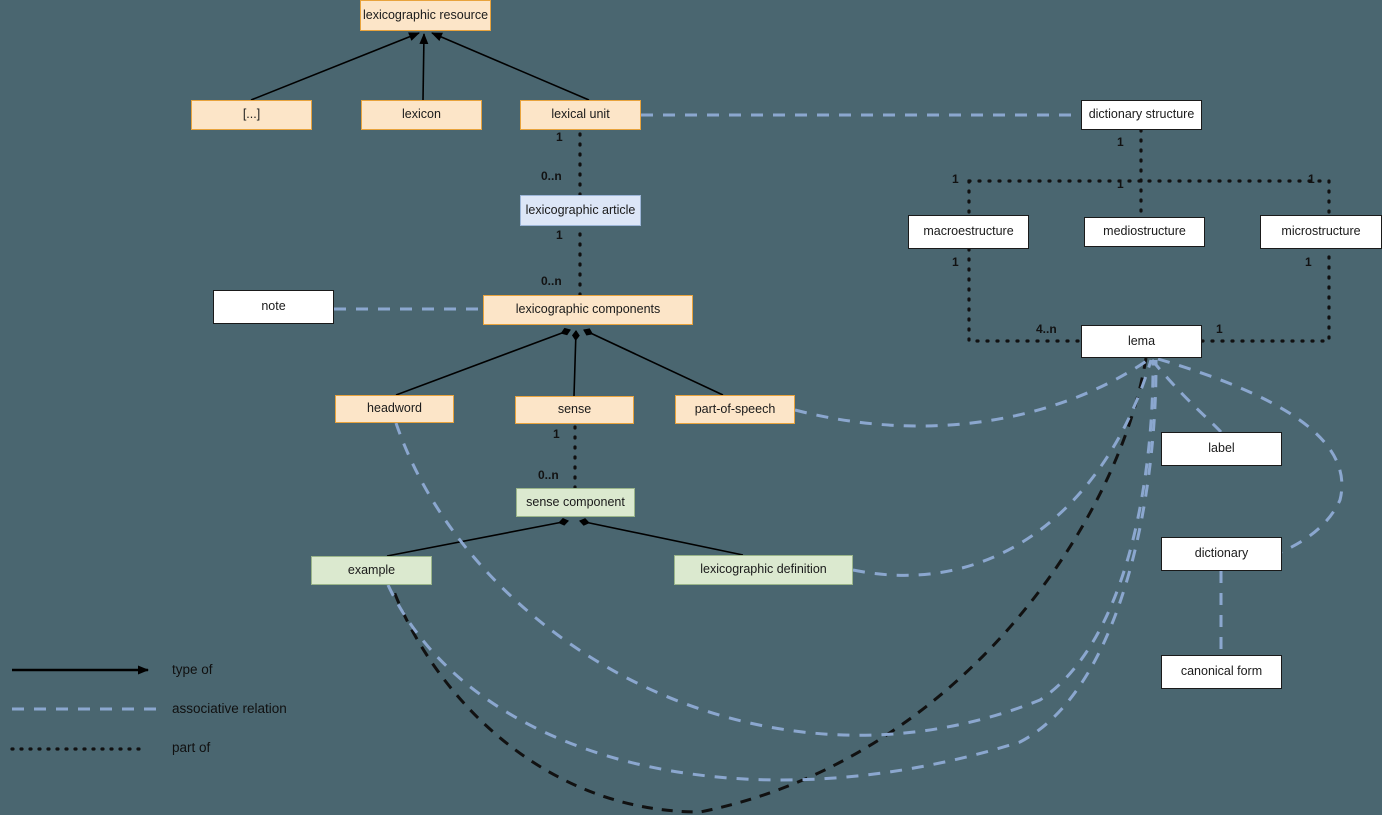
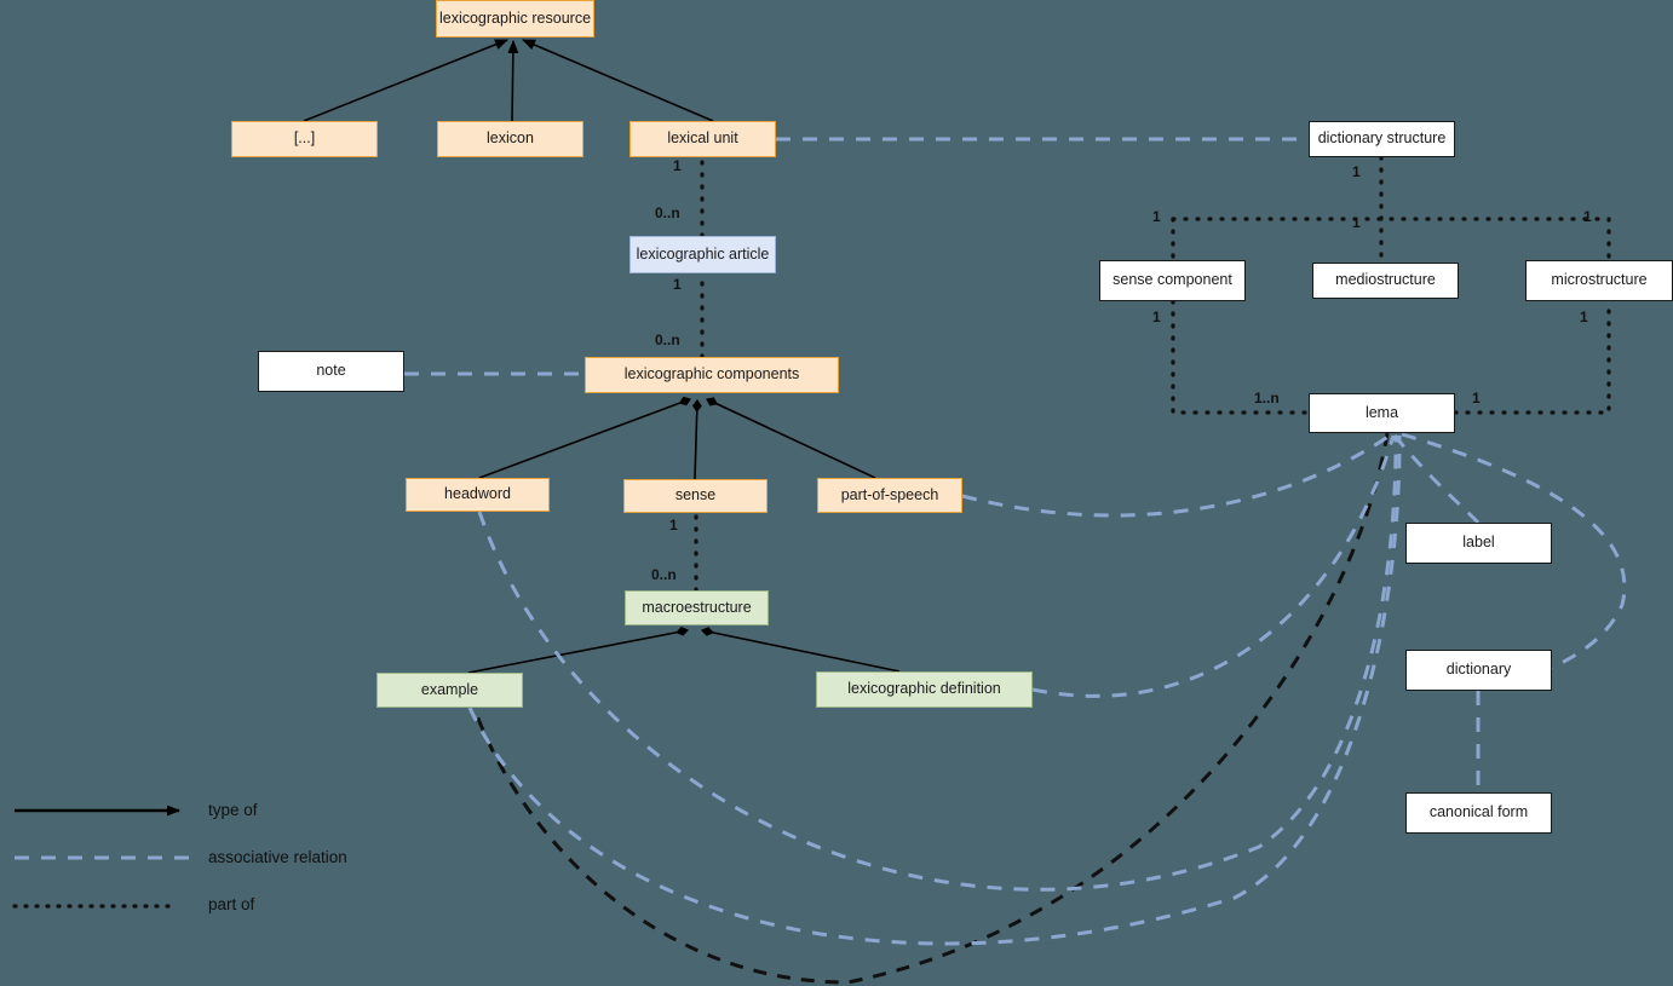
  lexicographic resource
  [...]
  lexicon
  lexical unit
  dictionary structure
- macroestructure
+ sense component
  mediostructure
  microstructure
  lexicographic article
  note
  lexicographic components
  lema
  headword
  sense
  part-of-speech
  label
- sense component
+ macroestructure
  dictionary
  example
  lexicographic definition
  canonical form
  1
  0..n
  1
  0..n
  1
  0..n
  1
  1
  1
  1
  1
  1
- 4..n
+ 1..n
  1
  type of
  associative relation
  part of
